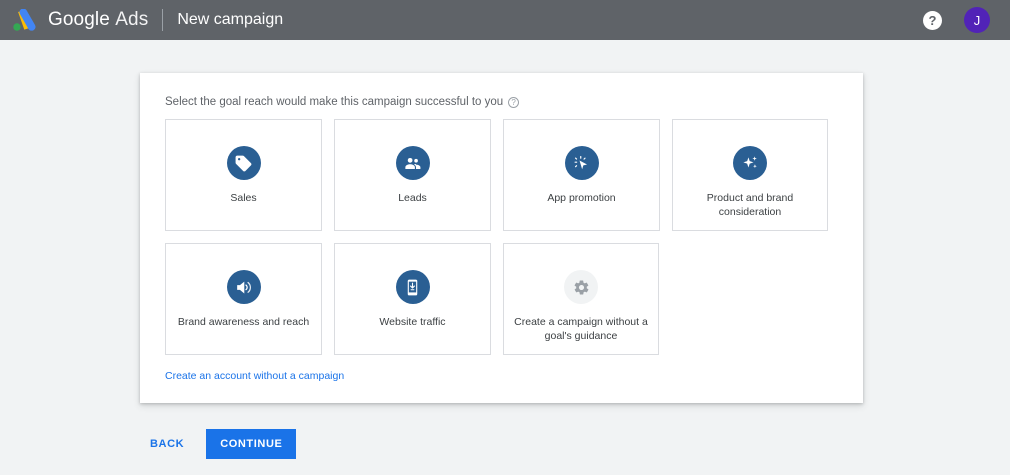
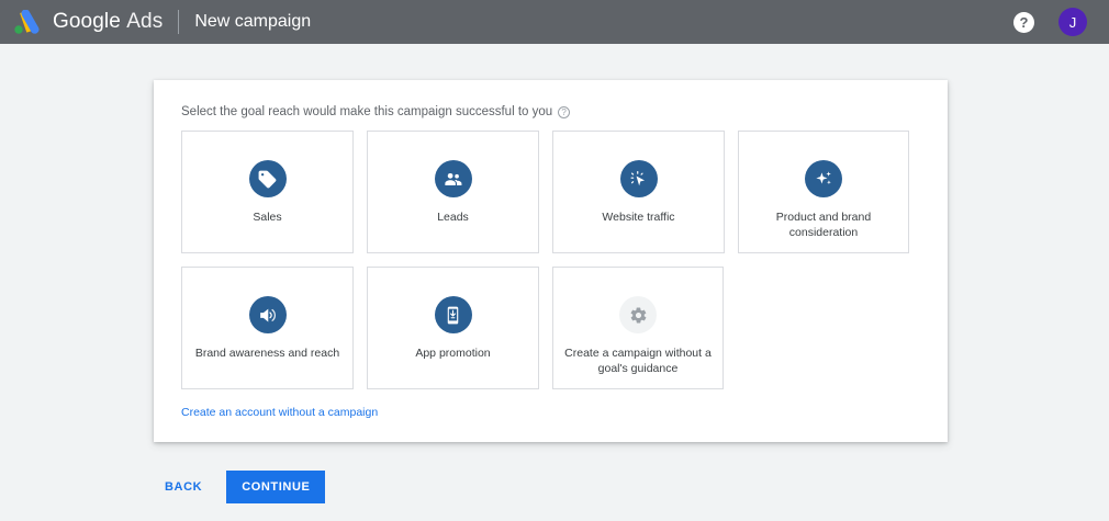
  Google Ads
  New campaign
  ?
  J
  Select the goal reach would make this campaign successful to you
  ?
  Sales
  Leads
- App promotion
+ Website traffic
  Product and brand consideration
  Brand awareness and reach
- Website traffic
+ App promotion
  Create a campaign without a
  goal's guidance
  Create an account without a campaign
  BACK
  CONTINUE
